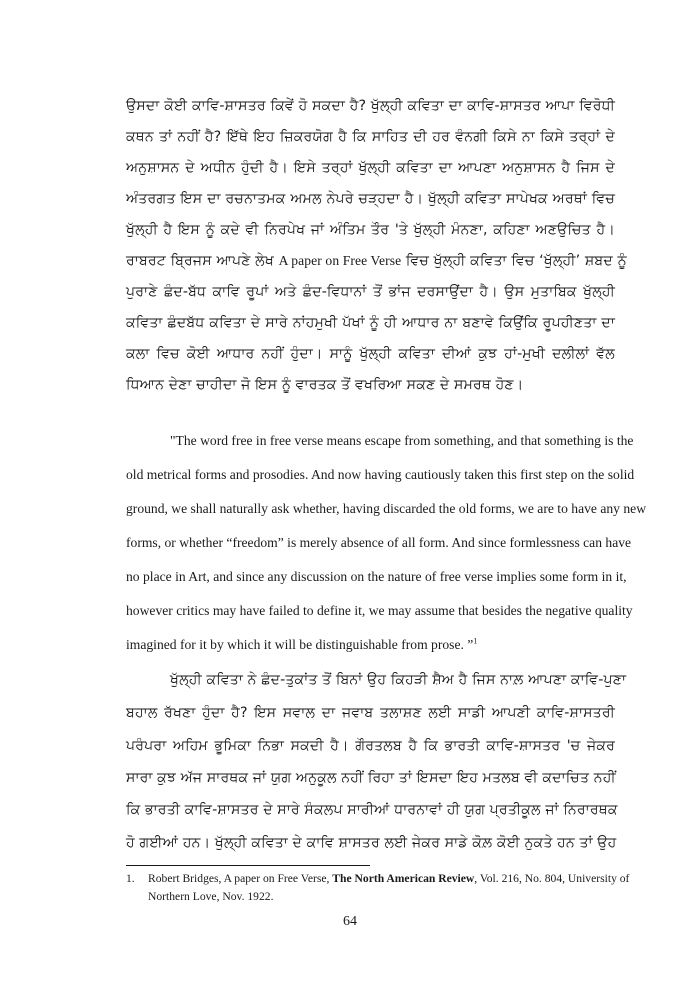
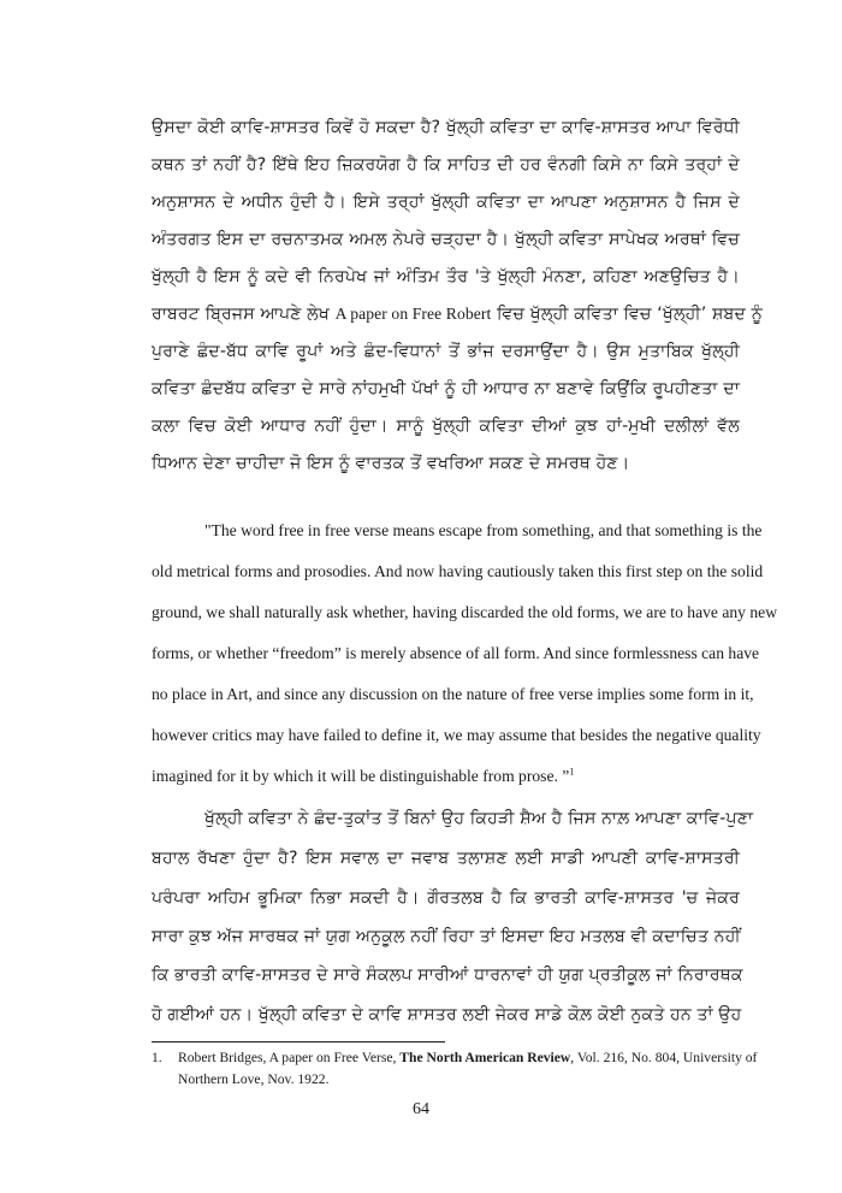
  ਉਸਦਾ ਕੋਈ ਕਾਵਿ-ਸ਼ਾਸਤਰ ਕਿਵੇਂ ਹੋ ਸਕਦਾ ਹੈ? ਖੁੱਲ੍ਹੀ ਕਵਿਤਾ ਦਾ ਕਾਵਿ-ਸ਼ਾਸਤਰ ਆਪਾ ਵਿਰੋਧੀ
  ਕਥਨ ਤਾਂ ਨਹੀਂ ਹੈ? ਇੱਥੇ ਇਹ ਜ਼ਿਕਰਯੋਗ ਹੈ ਕਿ ਸਾਹਿਤ ਦੀ ਹਰ ਵੰਨਗੀ ਕਿਸੇ ਨਾ ਕਿਸੇ ਤਰ੍ਹਾਂ ਦੇ
  ਅਨੁਸ਼ਾਸਨ ਦੇ ਅਧੀਨ ਹੁੰਦੀ ਹੈ। ਇਸੇ ਤਰ੍ਹਾਂ ਖੁੱਲ੍ਹੀ ਕਵਿਤਾ ਦਾ ਆਪਣਾ ਅਨੁਸ਼ਾਸਨ ਹੈ ਜਿਸ ਦੇ
  ਅੰਤਰਗਤ ਇਸ ਦਾ ਰਚਨਾਤਮਕ ਅਮਲ ਨੇਪਰੇ ਚੜ੍ਹਦਾ ਹੈ। ਖੁੱਲ੍ਹੀ ਕਵਿਤਾ ਸਾਪੇਖਕ ਅਰਥਾਂ ਵਿਚ
  ਖੁੱਲ੍ਹੀ ਹੈ ਇਸ ਨੂੰ ਕਦੇ ਵੀ ਨਿਰਪੇਖ ਜਾਂ ਅੰਤਿਮ ਤੌਰ 'ਤੇ ਖੁੱਲ੍ਹੀ ਮੰਨਣਾ, ਕਹਿਣਾ ਅਣਉਚਿਤ ਹੈ।
- ਰਾਬਰਟ ਬ੍ਰਿਜਸ ਆਪਣੇ ਲੇਖ A paper on Free Verse ਵਿਚ ਖੁੱਲ੍ਹੀ ਕਵਿਤਾ ਵਿਚ ‘ਖੁੱਲ੍ਹੀ’ ਸ਼ਬਦ ਨੂੰ
+ ਰਾਬਰਟ ਬ੍ਰਿਜਸ ਆਪਣੇ ਲੇਖ A paper on Free Robert ਵਿਚ ਖੁੱਲ੍ਹੀ ਕਵਿਤਾ ਵਿਚ ‘ਖੁੱਲ੍ਹੀ’ ਸ਼ਬਦ ਨੂੰ
  ਪੁਰਾਣੇ ਛੰਦ-ਬੱਧ ਕਾਵਿ ਰੂਪਾਂ ਅਤੇ ਛੰਦ-ਵਿਧਾਨਾਂ ਤੋਂ ਭਾਂਜ ਦਰਸਾਉਂਦਾ ਹੈ। ਉਸ ਮੁਤਾਬਿਕ ਖੁੱਲ੍ਹੀ
  ਕਵਿਤਾ ਛੰਦਬੱਧ ਕਵਿਤਾ ਦੇ ਸਾਰੇ ਨਾਂਹਮੁਖੀ ਪੱਖਾਂ ਨੂੰ ਹੀ ਆਧਾਰ ਨਾ ਬਣਾਵੇ ਕਿਉਂਕਿ ਰੂਪਹੀਣਤਾ ਦਾ
  ਕਲਾ ਵਿਚ ਕੋਈ ਆਧਾਰ ਨਹੀਂ ਹੁੰਦਾ। ਸਾਨੂੰ ਖੁੱਲ੍ਹੀ ਕਵਿਤਾ ਦੀਆਂ ਕੁਝ ਹਾਂ-ਮੁਖੀ ਦਲੀਲਾਂ ਵੱਲ
  ਧਿਆਨ ਦੇਣਾ ਚਾਹੀਦਾ ਜੋ ਇਸ ਨੂੰ ਵਾਰਤਕ ਤੋਂ ਵਖਰਿਆ ਸਕਣ ਦੇ ਸਮਰਥ ਹੋਣ।
  "The word free in free verse means escape from something, and that something is the
  old metrical forms and prosodies. And now having cautiously taken this first step on the solid
  ground, we shall naturally ask whether, having discarded the old forms, we are to have any new
  forms, or whether “freedom” is merely absence of all form. And since formlessness can have
  no place in Art, and since any discussion on the nature of free verse implies some form in it,
  however critics may have failed to define it, we may assume that besides the negative quality
  imagined for it by which it will be distinguishable from prose. ”1
  ਖੁੱਲ੍ਹੀ ਕਵਿਤਾ ਨੇ ਛੰਦ-ਤੁਕਾਂਤ ਤੋਂ ਬਿਨਾਂ ਉਹ ਕਿਹੜੀ ਸ਼ੈਅ ਹੈ ਜਿਸ ਨਾਲ਼ ਆਪਣਾ ਕਾਵਿ-ਪੁਣਾ
  ਬਹਾਲ ਰੱਖਣਾ ਹੁੰਦਾ ਹੈ? ਇਸ ਸਵਾਲ ਦਾ ਜਵਾਬ ਤਲਾਸ਼ਣ ਲਈ ਸਾਡੀ ਆਪਣੀ ਕਾਵਿ-ਸ਼ਾਸਤਰੀ
  ਪਰੰਪਰਾ ਅਹਿਮ ਭੂਮਿਕਾ ਨਿਭਾ ਸਕਦੀ ਹੈ। ਗੌਰਤਲਬ ਹੈ ਕਿ ਭਾਰਤੀ ਕਾਵਿ-ਸ਼ਾਸਤਰ 'ਚ ਜੇਕਰ
  ਸਾਰਾ ਕੁਝ ਅੱਜ ਸਾਰਥਕ ਜਾਂ ਯੁਗ ਅਨੁਕੂਲ ਨਹੀਂ ਰਿਹਾ ਤਾਂ ਇਸਦਾ ਇਹ ਮਤਲਬ ਵੀ ਕਦਾਚਿਤ ਨਹੀਂ
  ਕਿ ਭਾਰਤੀ ਕਾਵਿ-ਸ਼ਾਸਤਰ ਦੇ ਸਾਰੇ ਸੰਕਲਪ ਸਾਰੀਆਂ ਧਾਰਨਾਵਾਂ ਹੀ ਯੁਗ ਪ੍ਰਤੀਕੂਲ ਜਾਂ ਨਿਰਾਰਥਕ
  ਹੋ ਗਈਆਂ ਹਨ। ਖੁੱਲ੍ਹੀ ਕਵਿਤਾ ਦੇ ਕਾਵਿ ਸ਼ਾਸਤਰ ਲਈ ਜੇਕਰ ਸਾਡੇ ਕੋਲ਼ ਕੋਈ ਨੁਕਤੇ ਹਨ ਤਾਂ ਉਹ
  1.
  Robert Bridges, A paper on Free Verse, The North American Review, Vol. 216, No. 804, University of
  Northern Love, Nov. 1922.
  64
